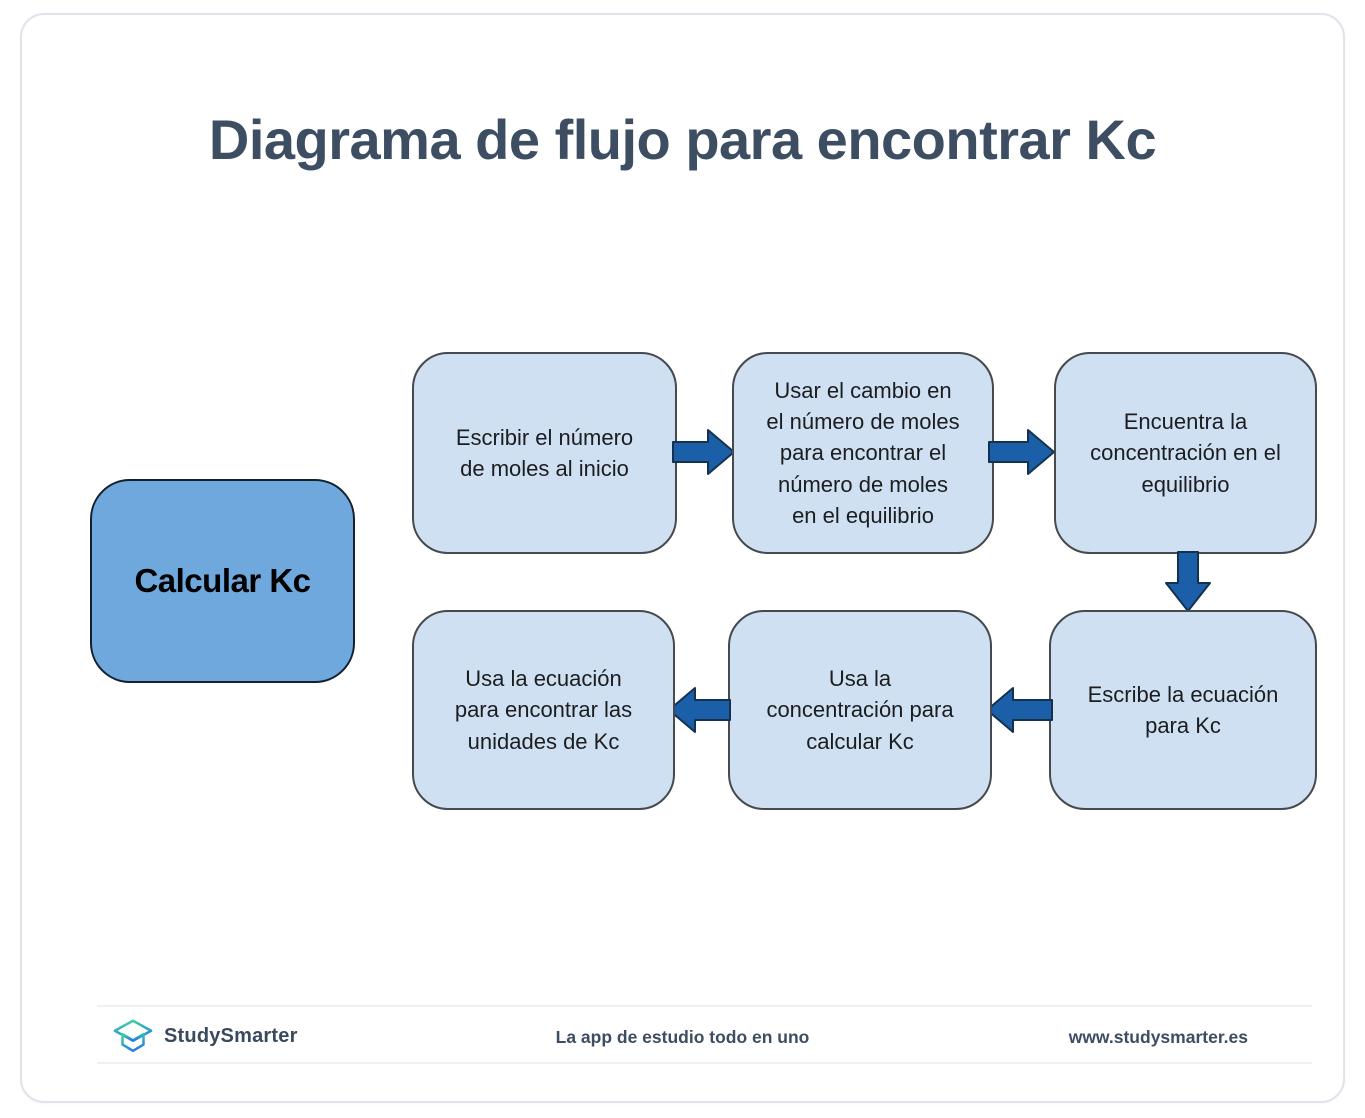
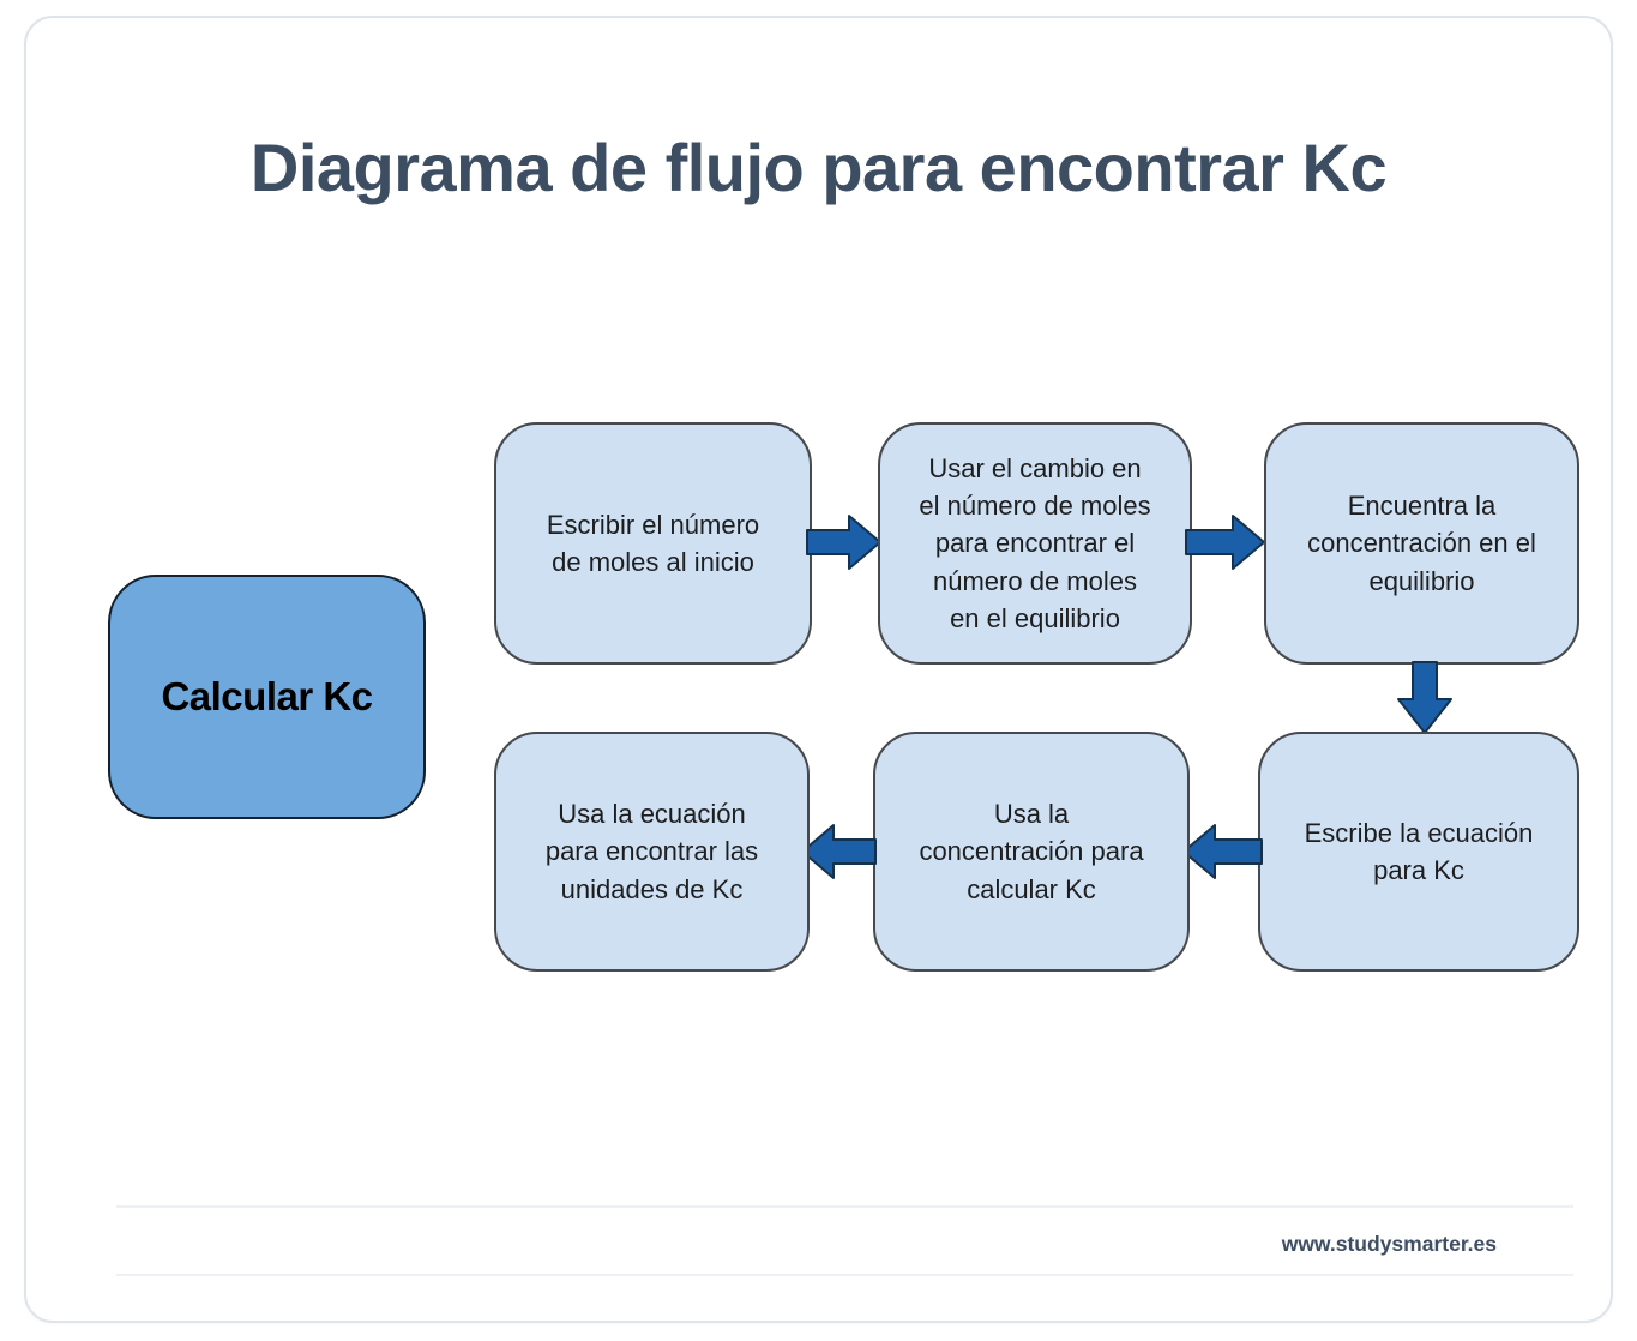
  Diagrama de flujo para encontrar Kc
  Calcular Kc
  Escribir el número
  de moles al inicio
  Usar el cambio en
  el número de moles
  para encontrar el
  número de moles
  en el equilibrio
  Encuentra la
  concentración en el
  equilibrio
  Escribe la ecuación
  para Kc
  Usa la
  concentración para
  calcular Kc
  Usa la ecuación
  para encontrar las
  unidades de Kc
- StudySmarter
- La app de estudio todo en uno
  www.studysmarter.es
